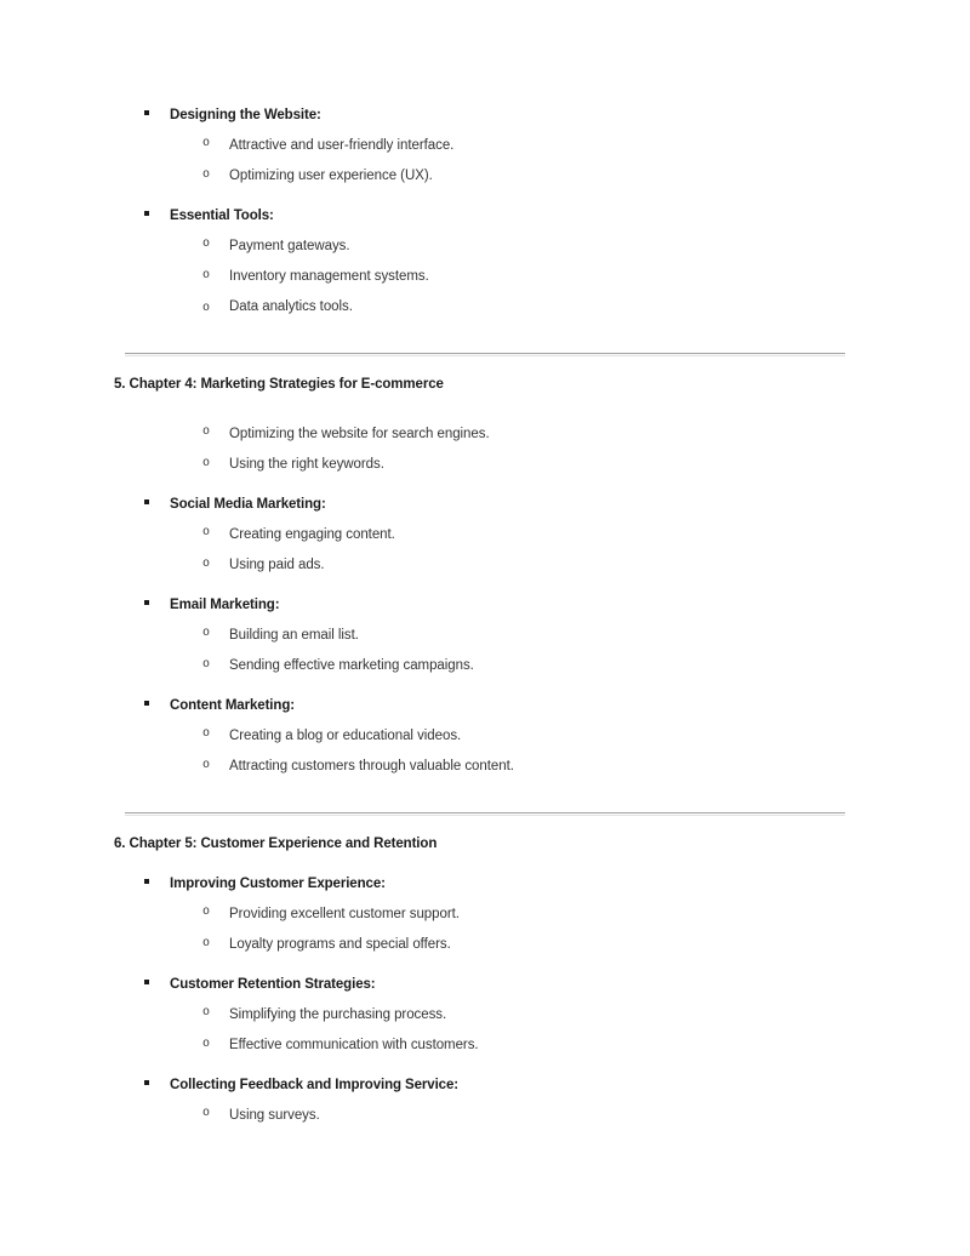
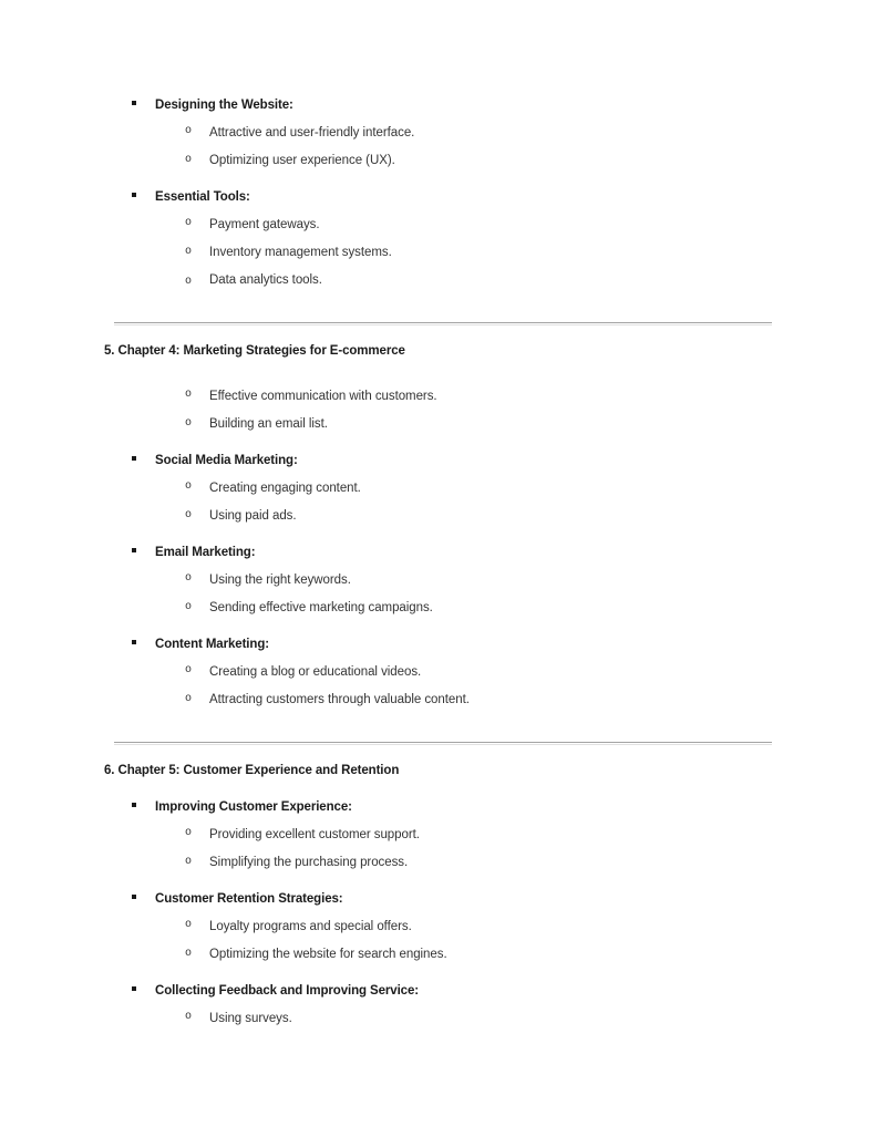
  Designing the Website:
  o
  Attractive and user-friendly interface.
  o
  Optimizing user experience (UX).
  Essential Tools:
  o
  Payment gateways.
  o
  Inventory management systems.
  o
  Data analytics tools.
  5. Chapter 4: Marketing Strategies for E-commerce
  o
- Optimizing the website for search engines.
+ Effective communication with customers.
  o
- Using the right keywords.
+ Building an email list.
  Social Media Marketing:
  o
  Creating engaging content.
  o
  Using paid ads.
  Email Marketing:
  o
- Building an email list.
+ Using the right keywords.
  o
  Sending effective marketing campaigns.
  Content Marketing:
  o
  Creating a blog or educational videos.
  o
  Attracting customers through valuable content.
  6. Chapter 5: Customer Experience and Retention
  Improving Customer Experience:
  o
  Providing excellent customer support.
  o
- Loyalty programs and special offers.
+ Simplifying the purchasing process.
  Customer Retention Strategies:
  o
- Simplifying the purchasing process.
+ Loyalty programs and special offers.
  o
- Effective communication with customers.
+ Optimizing the website for search engines.
  Collecting Feedback and Improving Service:
  o
  Using surveys.
